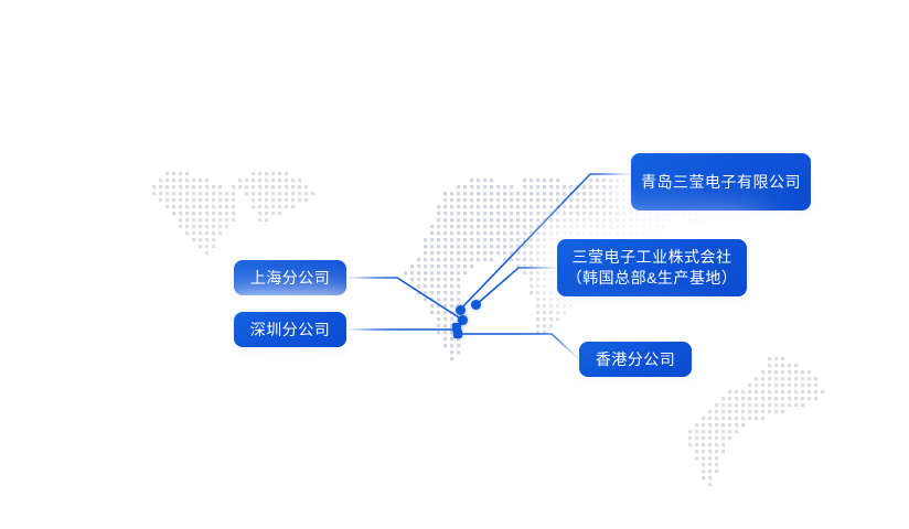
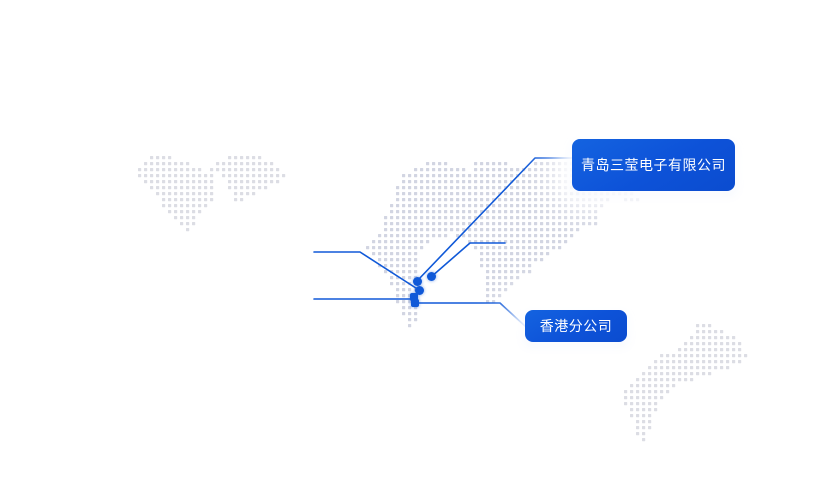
  青岛三莹电子有限公司
- 三莹电子工业株式会社
- （韩国总部&生产基地）
- 上海分公司
- 深圳分公司
  香港分公司
